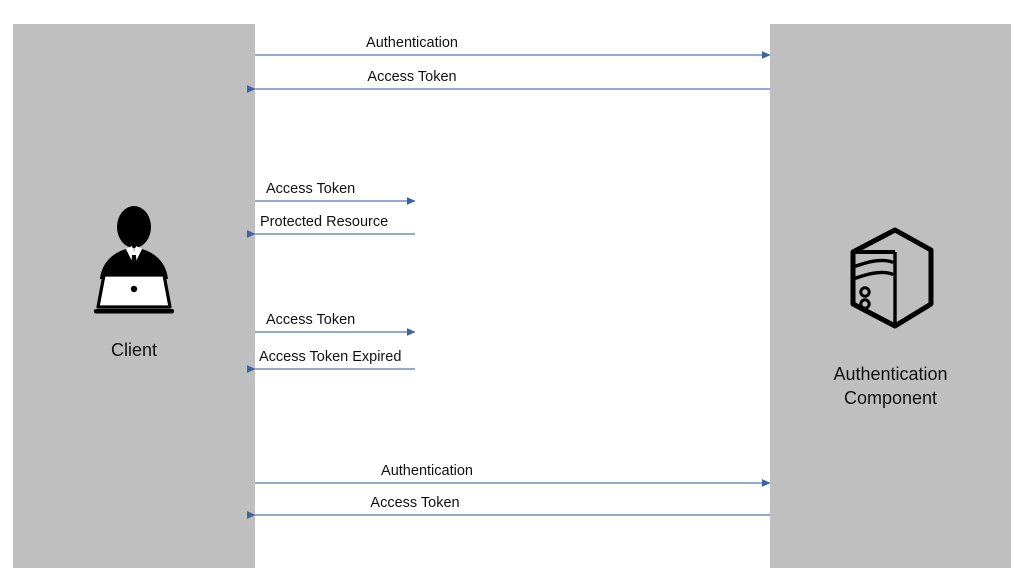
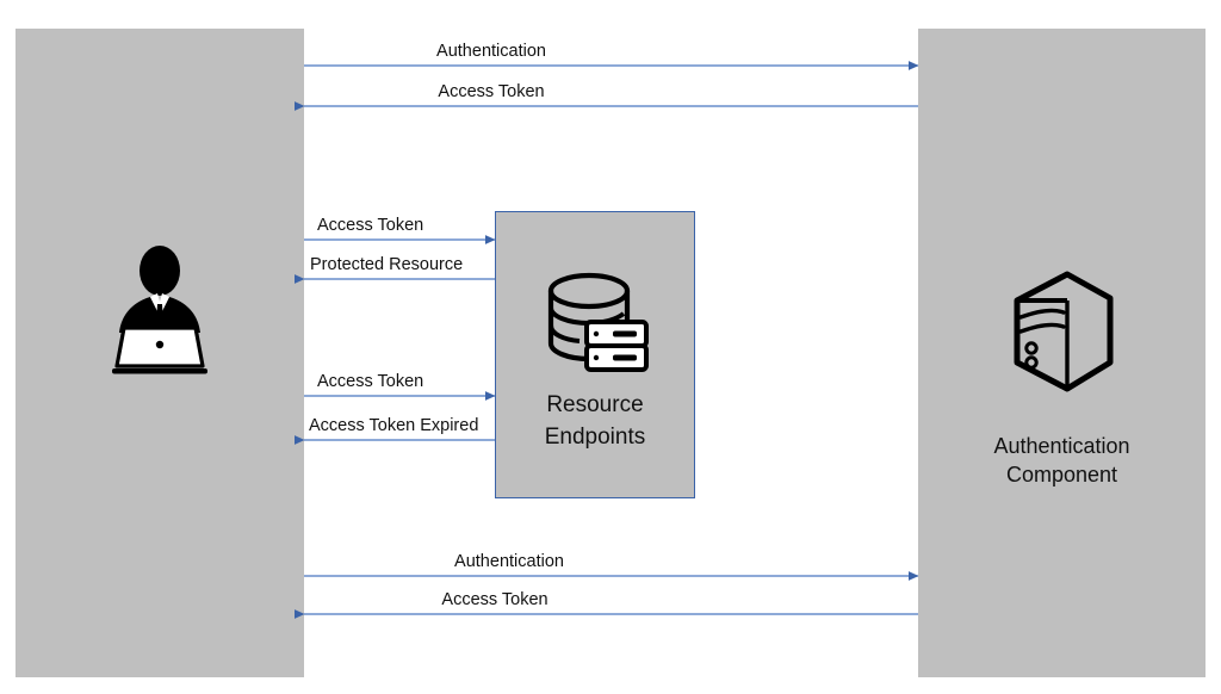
- Client
  Authentication
  Component
+ Resource
+ Endpoints
  Authentication
  Access Token
  Access Token
  Protected Resource
  Access Token
  Access Token Expired
  Authentication
  Access Token
